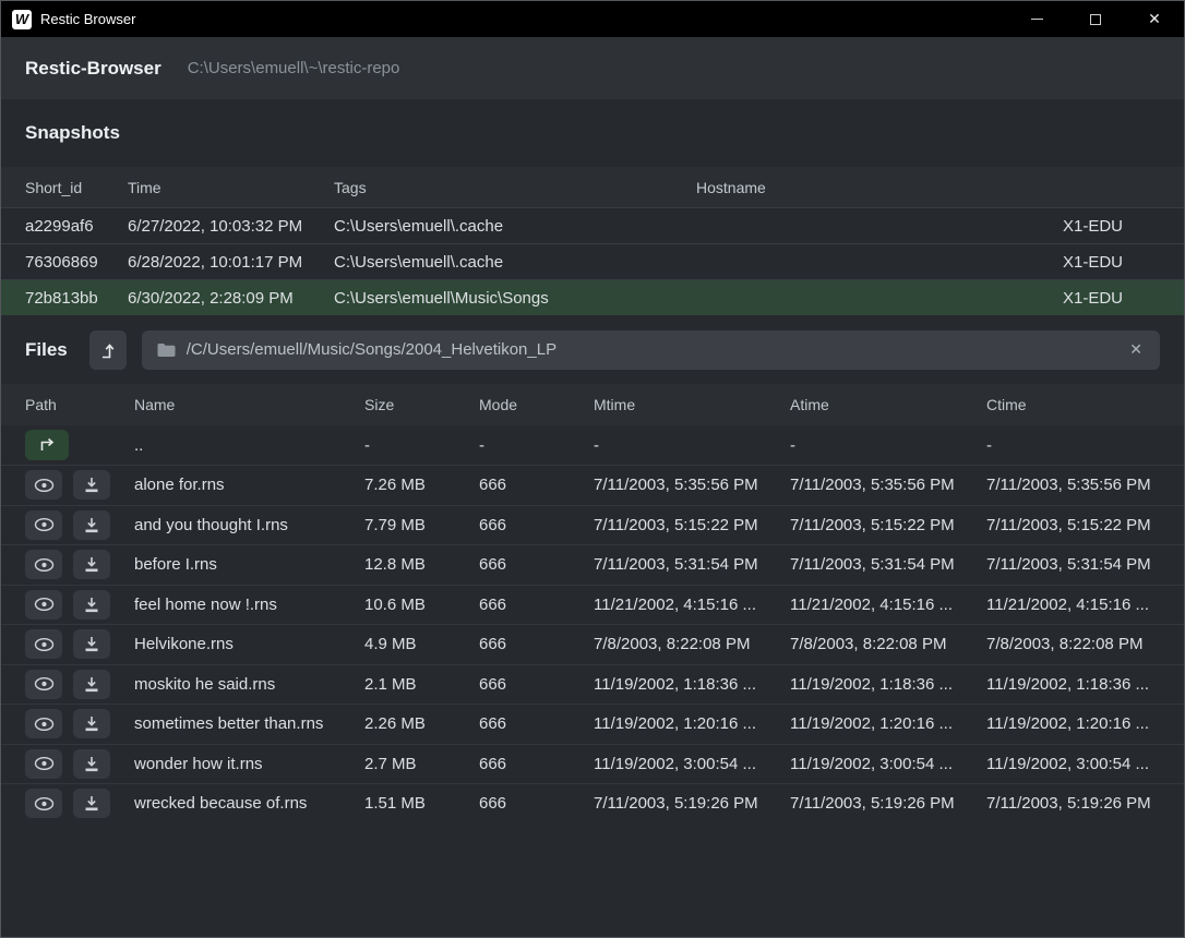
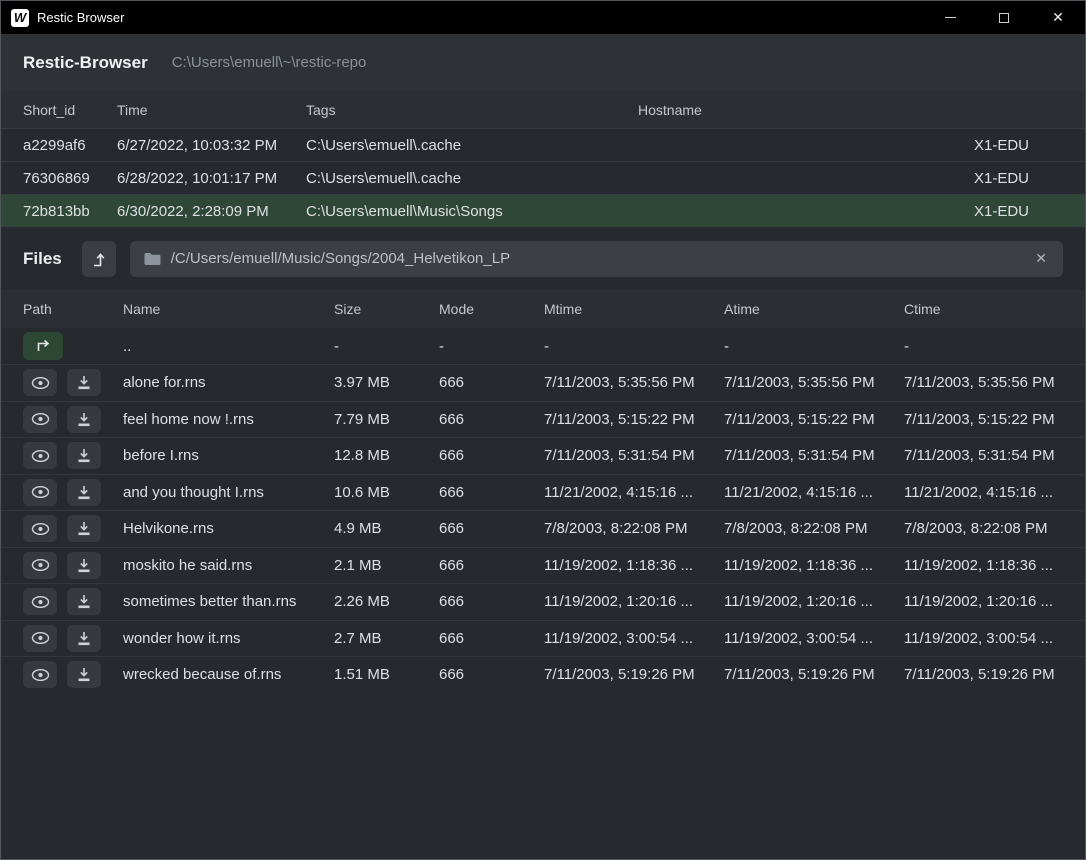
  W
  Restic Browser
  ✕
  Restic-Browser
  C:\Users\emuell\~\restic-repo
- Snapshots
  Short_id
  Time
  Tags
  Hostname
  a2299af6
  6/27/2022, 10:03:32 PM
  C:\Users\emuell\.cache
  X1-EDU
  76306869
  6/28/2022, 10:01:17 PM
  C:\Users\emuell\.cache
  X1-EDU
  72b813bb
  6/30/2022, 2:28:09 PM
  C:\Users\emuell\Music\Songs
  X1-EDU
  Files
  /C/Users/emuell/Music/Songs/2004_Helvetikon_LP
  ✕
  Path
  Name
  Size
  Mode
  Mtime
  Atime
  Ctime
  ..
  -
  -
  -
  -
  -
  alone for.rns
- 7.26 MB
+ 3.97 MB
  666
  7/11/2003, 5:35:56 PM
  7/11/2003, 5:35:56 PM
  7/11/2003, 5:35:56 PM
- and you thought I.rns
+ feel home now !.rns
  7.79 MB
  666
  7/11/2003, 5:15:22 PM
  7/11/2003, 5:15:22 PM
  7/11/2003, 5:15:22 PM
  before I.rns
  12.8 MB
  666
  7/11/2003, 5:31:54 PM
  7/11/2003, 5:31:54 PM
  7/11/2003, 5:31:54 PM
- feel home now !.rns
+ and you thought I.rns
  10.6 MB
  666
  11/21/2002, 4:15:16 ...
  11/21/2002, 4:15:16 ...
  11/21/2002, 4:15:16 ...
  Helvikone.rns
  4.9 MB
  666
  7/8/2003, 8:22:08 PM
  7/8/2003, 8:22:08 PM
  7/8/2003, 8:22:08 PM
  moskito he said.rns
  2.1 MB
  666
  11/19/2002, 1:18:36 ...
  11/19/2002, 1:18:36 ...
  11/19/2002, 1:18:36 ...
  sometimes better than.rns
  2.26 MB
  666
  11/19/2002, 1:20:16 ...
  11/19/2002, 1:20:16 ...
  11/19/2002, 1:20:16 ...
  wonder how it.rns
  2.7 MB
  666
  11/19/2002, 3:00:54 ...
  11/19/2002, 3:00:54 ...
  11/19/2002, 3:00:54 ...
  wrecked because of.rns
  1.51 MB
  666
  7/11/2003, 5:19:26 PM
  7/11/2003, 5:19:26 PM
  7/11/2003, 5:19:26 PM
